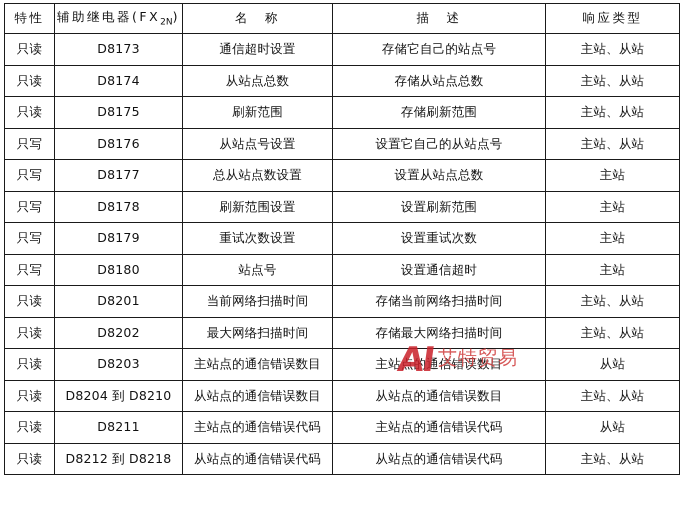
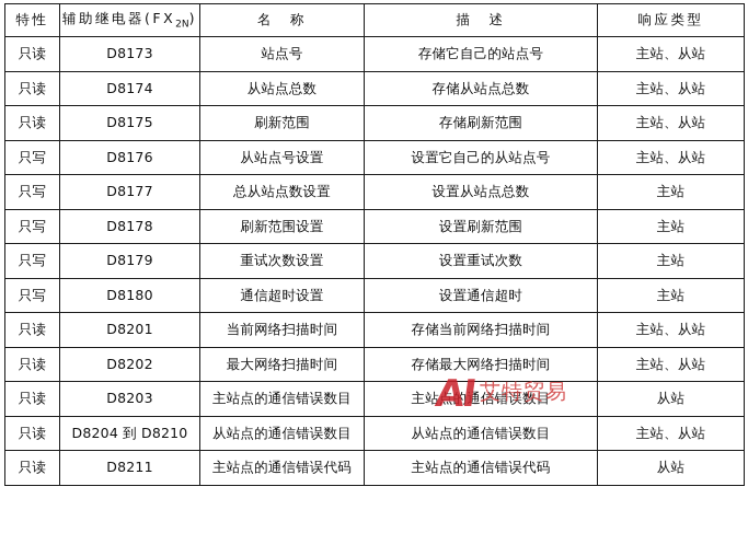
  特性	辅助继电器(FX2N)	名 称	描 述	响应类型
- 只读	D8173	通信超时设置	存储它自己的站点号	主站、从站
+ 只读	D8173	站点号	存储它自己的站点号	主站、从站
  只读	D8174	从站点总数	存储从站点总数	主站、从站
  只读	D8175	刷新范围	存储刷新范围	主站、从站
  只写	D8176	从站点号设置	设置它自己的从站点号	主站、从站
  只写	D8177	总从站点数设置	设置从站点总数	主站
  只写	D8178	刷新范围设置	设置刷新范围	主站
  只写	D8179	重试次数设置	设置重试次数	主站
- 只写	D8180	站点号	设置通信超时	主站
+ 只写	D8180	通信超时设置	设置通信超时	主站
  只读	D8201	当前网络扫描时间	存储当前网络扫描时间	主站、从站
  只读	D8202	最大网络扫描时间	存储最大网络扫描时间	主站、从站
  只读	D8203	主站点的通信错误数目	主站点的通信错误数目	从站
  只读	D8204 到 D8210	从站点的通信错误数目	从站点的通信错误数目	主站、从站
  只读	D8211	主站点的通信错误代码	主站点的通信错误代码	从站
- 只读	D8212 到 D8218	从站点的通信错误代码	从站点的通信错误代码	主站、从站
  艾特贸易
